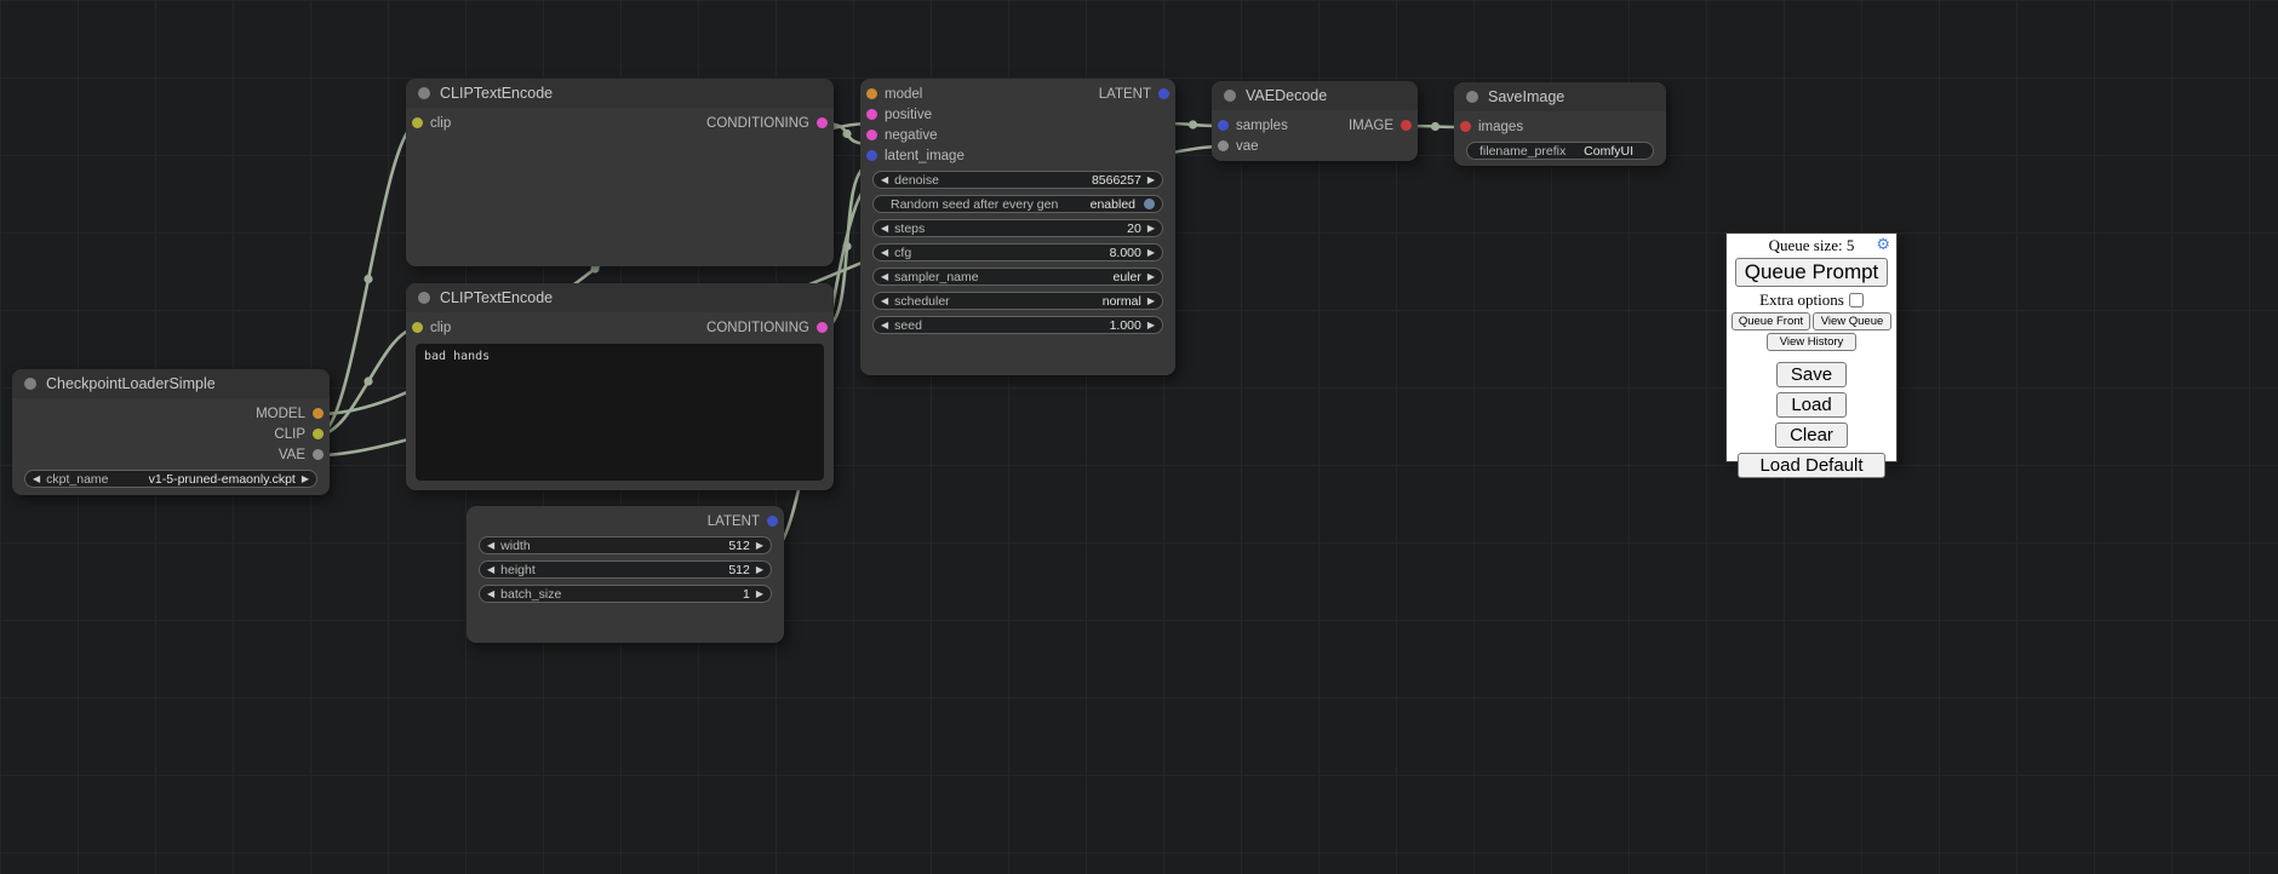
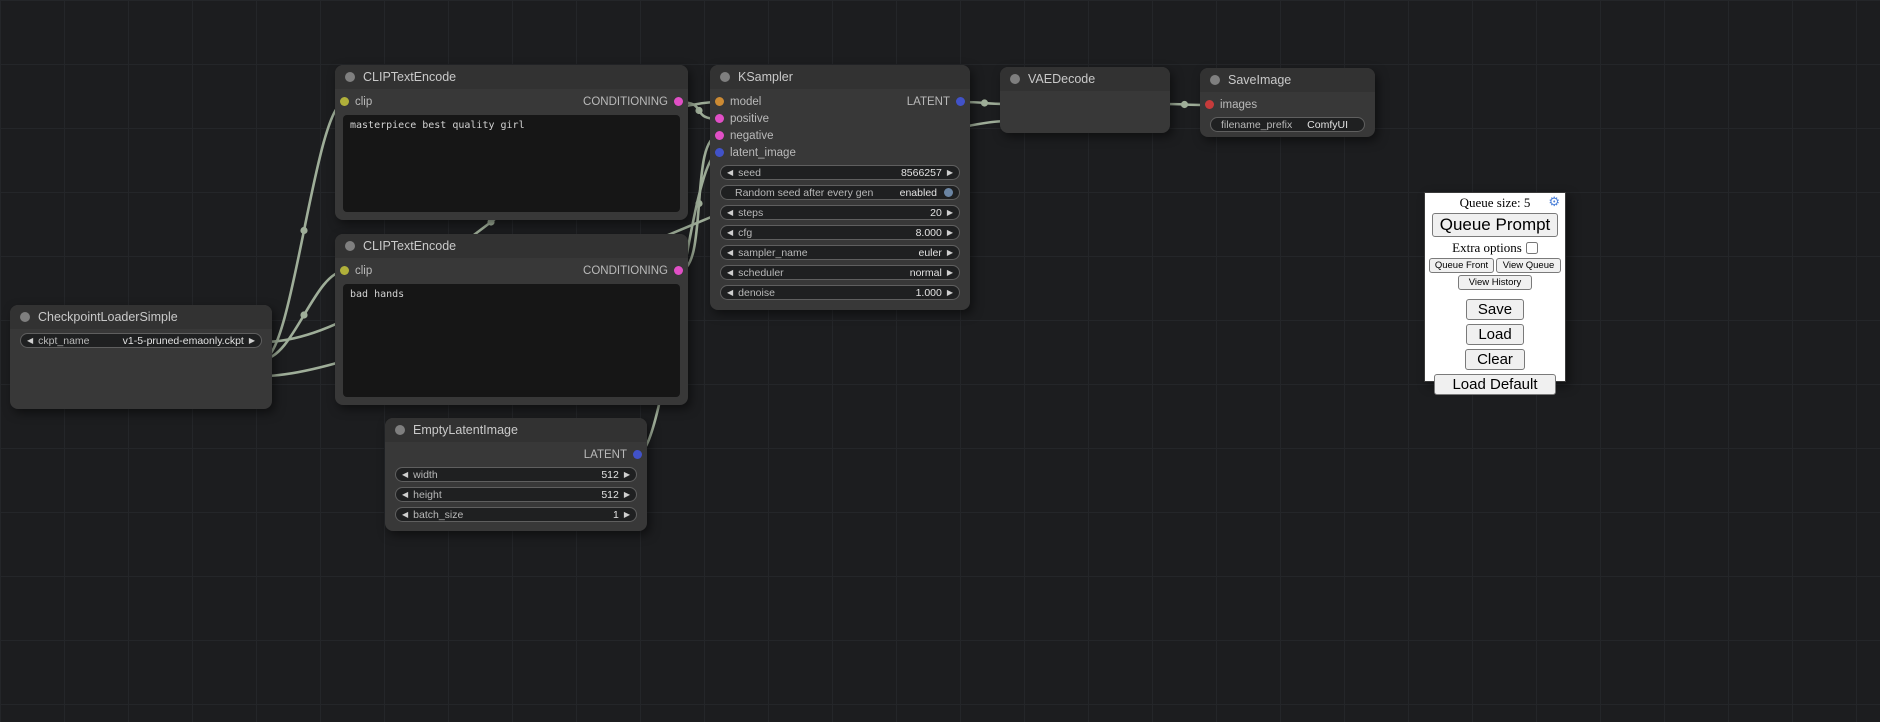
  CheckpointLoaderSimple
- MODEL
- CLIP
- VAE
  ◀
  ckpt_name
  v1-5-pruned-emaonly.ckpt
  ▶
  CLIPTextEncode
  clip
  CONDITIONING
+ masterpiece best quality girl
  CLIPTextEncode
  clip
  CONDITIONING
  bad hands
+ KSampler
  model
  LATENT
  positive
  negative
  latent_image
  ◀
- denoise
+ seed
  8566257
  ▶
  Random seed after every gen
  enabled
  ◀
  steps
  20
  ▶
  ◀
  cfg
  8.000
  ▶
  ◀
  sampler_name
  euler
  ▶
  ◀
  scheduler
  normal
  ▶
  ◀
- seed
+ denoise
  1.000
  ▶
  VAEDecode
- samples
- IMAGE
- vae
  SaveImage
  images
  filename_prefix
  ComfyUI
+ EmptyLatentImage
  LATENT
  ◀
  width
  512
  ▶
  ◀
  height
  512
  ▶
  ◀
  batch_size
  1
  ▶
  Queue size: 5
  ⚙
  Queue Prompt
  Extra options
  Queue Front
  View Queue
  View History
  Save
  Load
  Clear
  Load Default
